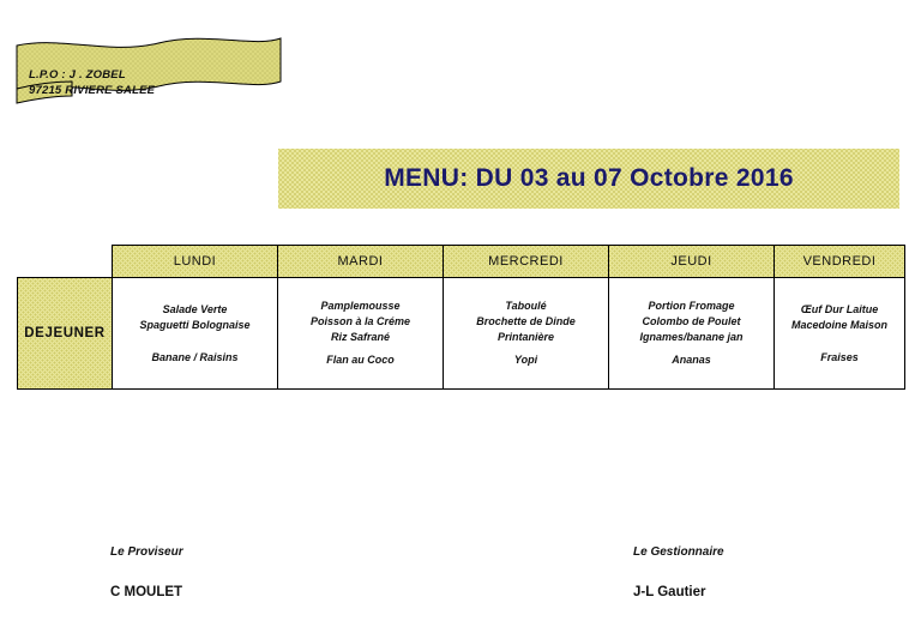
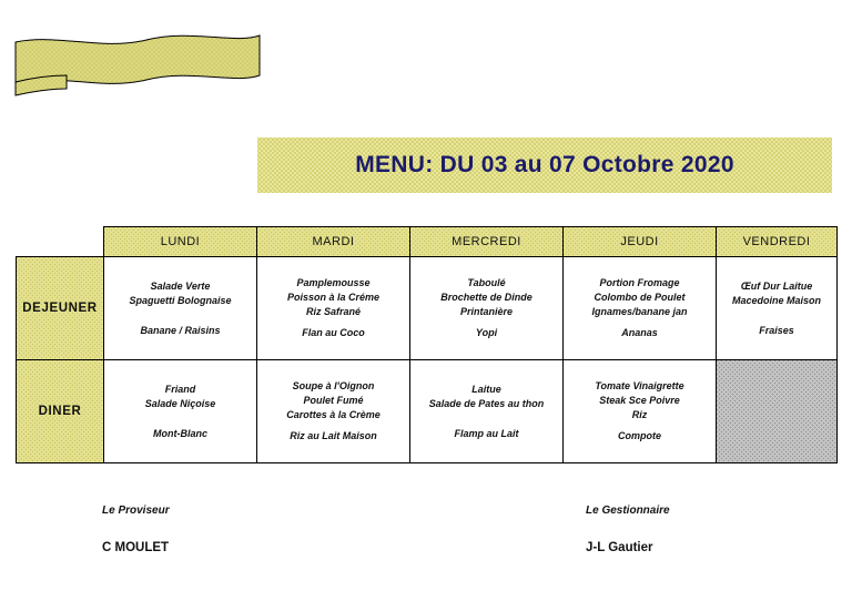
- L.P.O : J . ZOBEL
- 97215 RIVIERE SALEE
- MENU: DU 03 au 07 Octobre 2016
+ MENU: DU 03 au 07 Octobre 2020
  	LUNDI	MARDI	MERCREDI	JEUDI	VENDREDI
  DEJEUNER	Salade Verte Spaguetti Bolognaise Banane / Raisins	Pamplemousse Poisson à la Créme Riz Safrané Flan au Coco	Taboulé Brochette de Dinde Printanière Yopi	Portion Fromage Colombo de Poulet Ignames/banane jan Ananas	Œuf Dur Laitue Macedoine Maison Fraises
+ DINER	Friand Salade Niçoise Mont-Blanc	Soupe à l'Oignon Poulet Fumé Carottes à la Crème Riz au Lait Maison	Laitue Salade de Pates au thon Flamp au Lait	Tomate Vinaigrette Steak Sce Poivre Riz Compote
  Le Proviseur
  C MOULET
  Le Gestionnaire
  J-L Gautier
